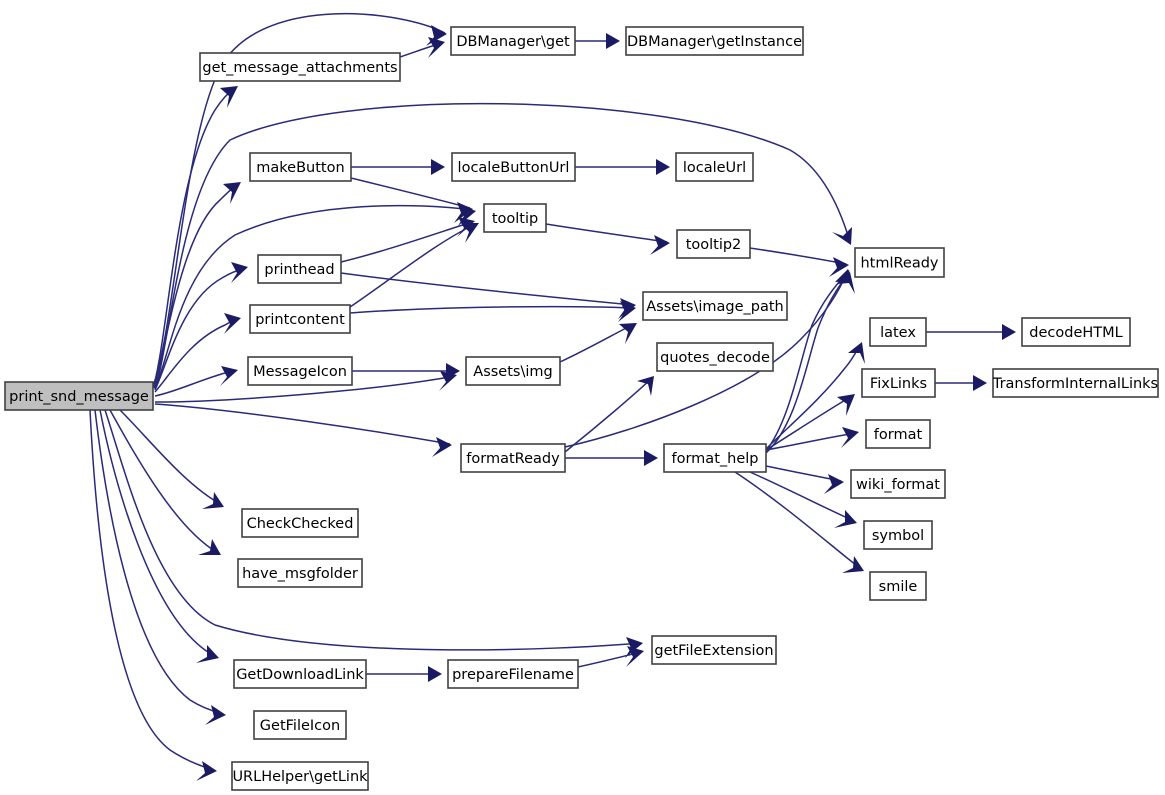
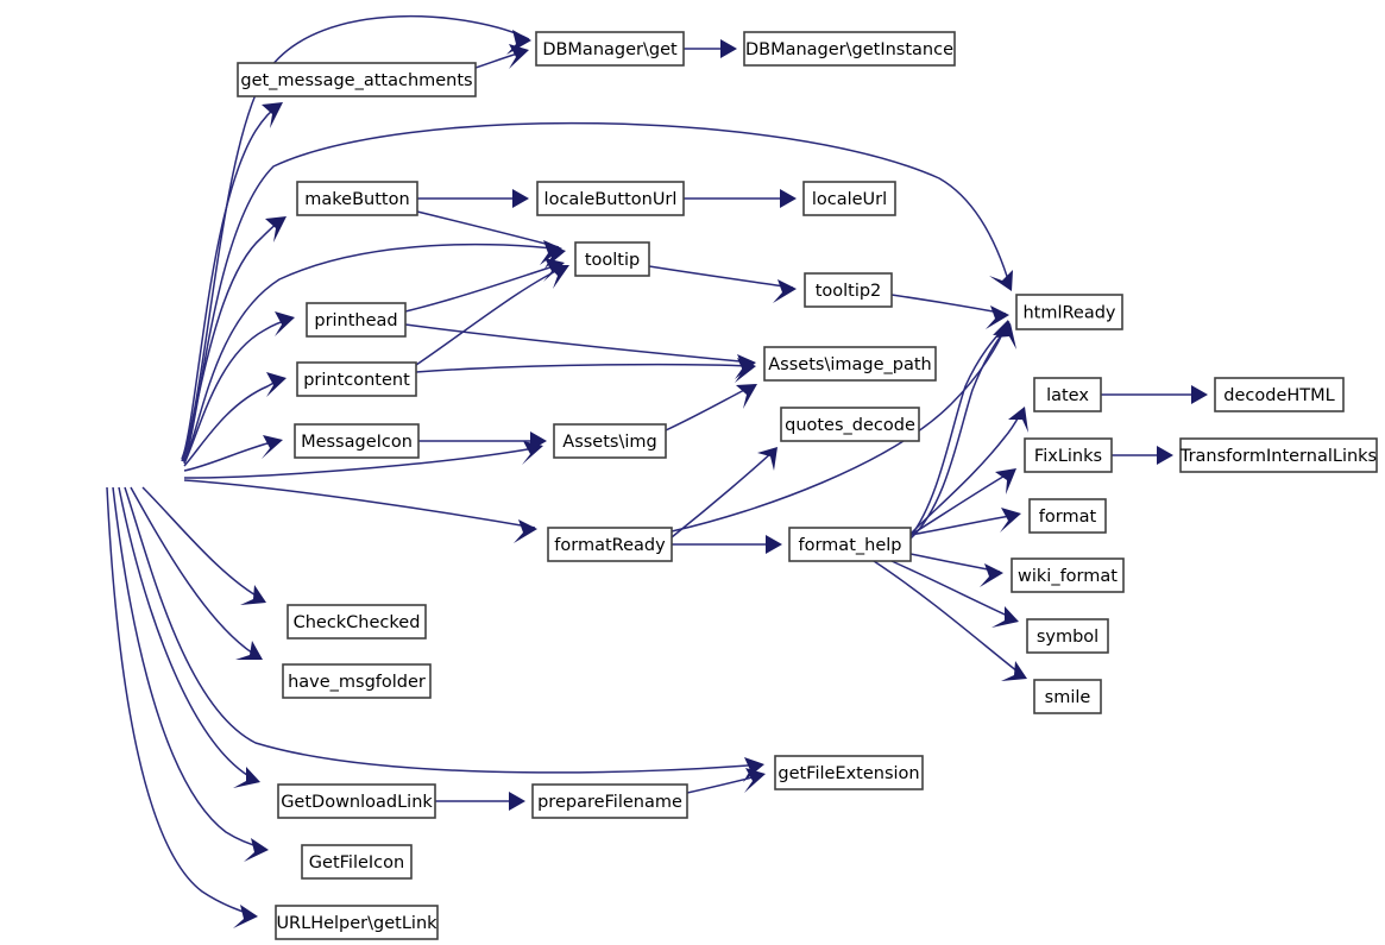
- print_snd_message
  get_message_attachments
  DBManager\get
  DBManager\getInstance
  makeButton
  localeButtonUrl
  localeUrl
  tooltip
  tooltip2
  htmlReady
  printhead
  printcontent
  Assets\image_path
  quotes_decode
  MessageIcon
  Assets\img
  latex
  decodeHTML
  FixLinks
  TransformInternalLinks
  format
  wiki_format
  symbol
  smile
  formatReady
  format_help
  CheckChecked
  have_msgfolder
  getFileExtension
  GetDownloadLink
  prepareFilename
  GetFileIcon
  URLHelper\getLink
